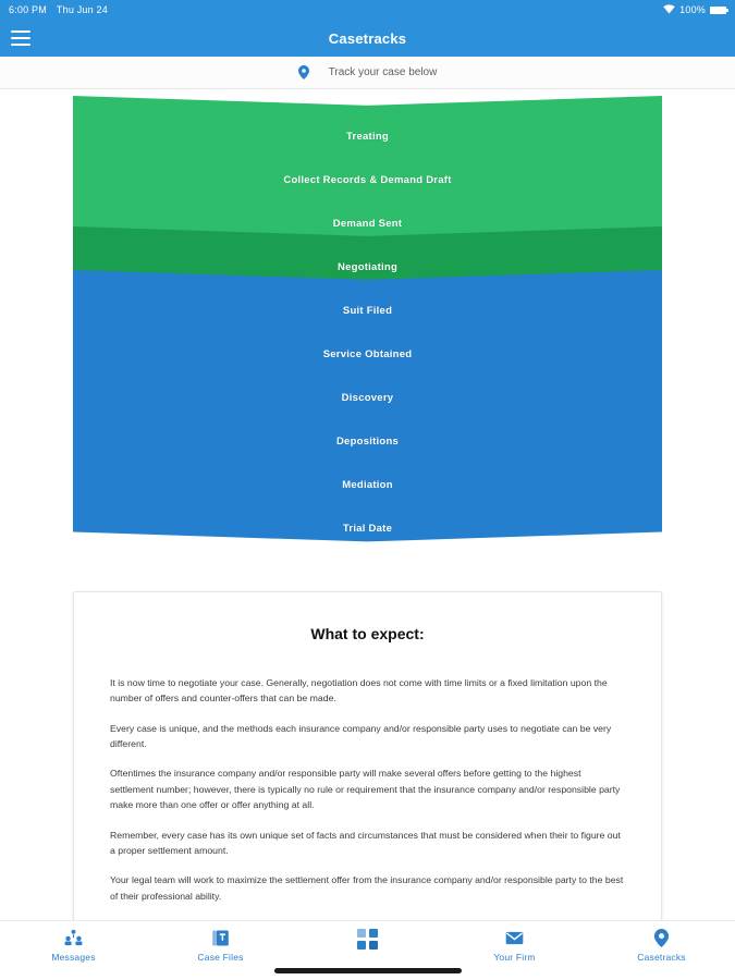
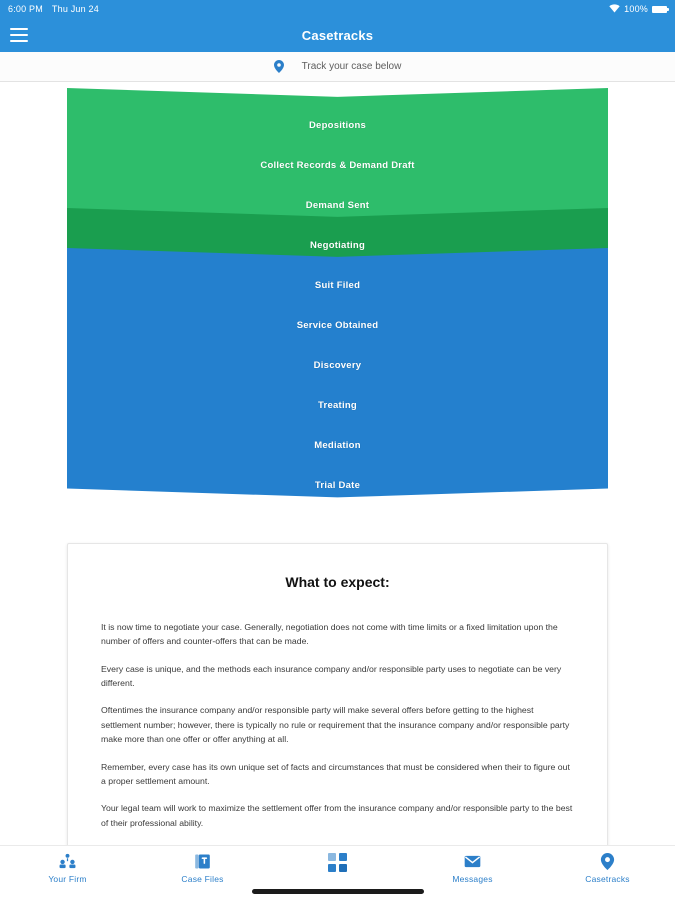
  6:00 PM
  Thu Jun 24
  100%
  Casetracks
  Track your case below
- Treating
+ Depositions
  Collect Records & Demand Draft
  Demand Sent
  Negotiating
  Suit Filed
  Service Obtained
  Discovery
- Depositions
+ Treating
  Mediation
  Trial Date
  What to expect:
  It is now time to negotiate your case. Generally, negotiation does not come with time limits or a fixed limitation upon the number of offers and counter-offers that can be made.
  Every case is unique, and the methods each insurance company and/or responsible party uses to negotiate can be very different.
  Oftentimes the insurance company and/or responsible party will make several offers before getting to the highest settlement number; however, there is typically no rule or requirement that the insurance company and/or responsible party make more than one offer or offer anything at all.
  Remember, every case has its own unique set of facts and circumstances that must be considered when their to figure out a proper settlement amount.
  Your legal team will work to maximize the settlement offer from the insurance company and/or responsible party to the best of their professional ability.
- Messages
+ Your Firm
  Case Files
- Your Firm
+ Messages
  Casetracks
